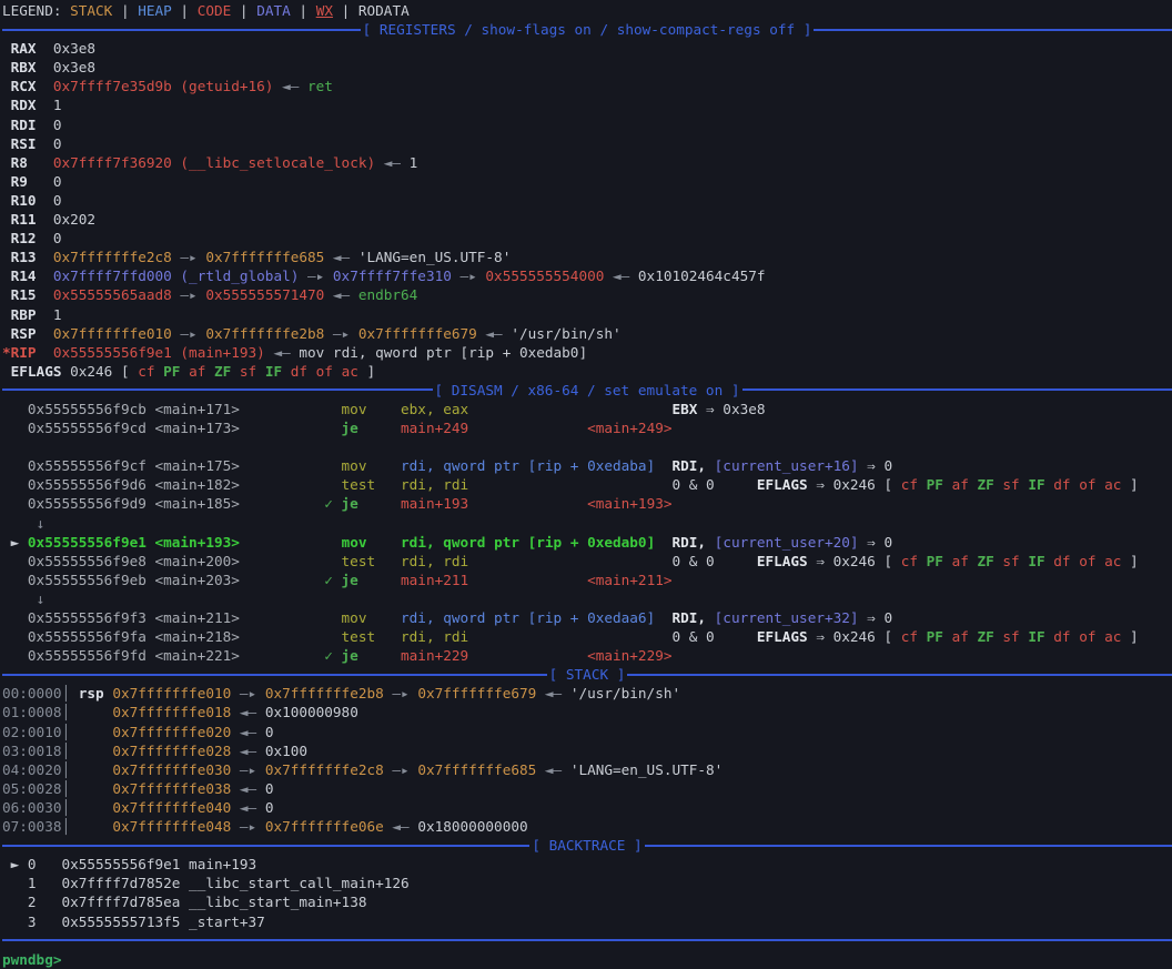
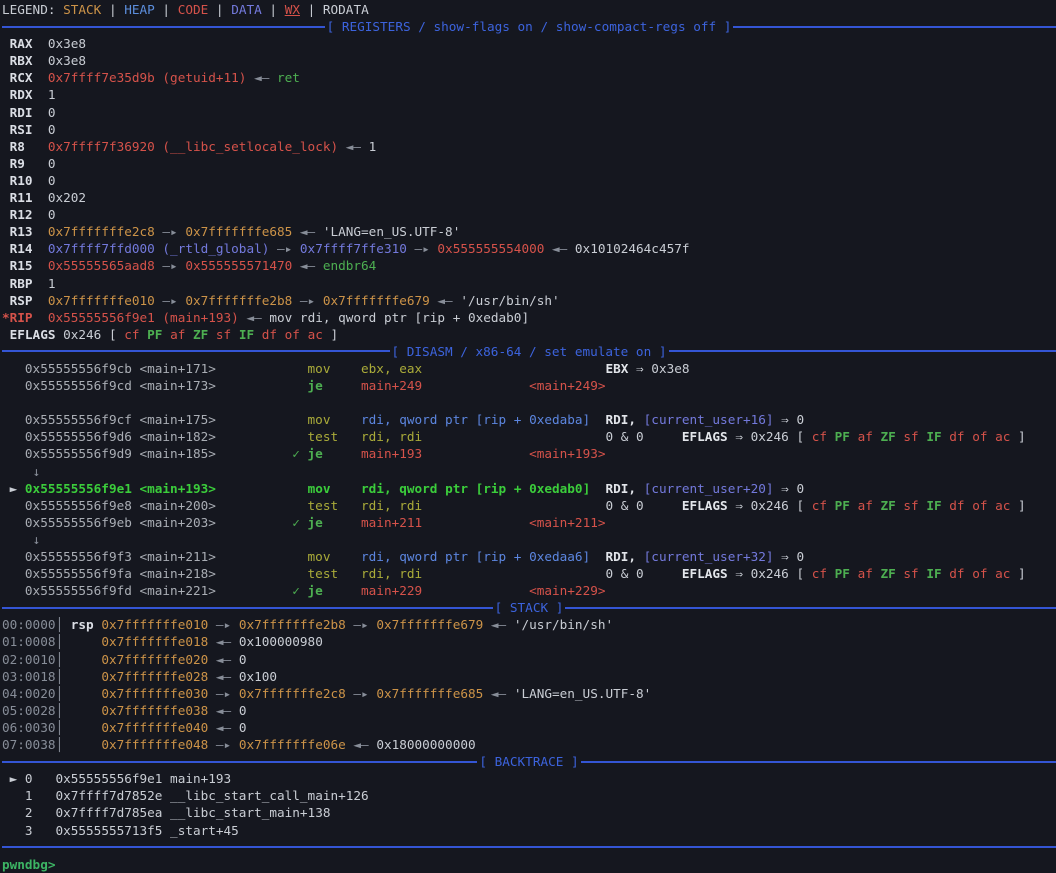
  LEGEND: STACK | HEAP | CODE | DATA | WX | RODATA
  [ REGISTERS / show-flags on / show-compact-regs off ]
  RAX 0x3e8
  RBX 0x3e8
- RCX 0x7ffff7e35d9b (getuid+16) ◄— ret
+ RCX 0x7ffff7e35d9b (getuid+11) ◄— ret
  RDX 1
  RDI 0
  RSI 0
  R8 0x7ffff7f36920 (__libc_setlocale_lock) ◄— 1
  R9 0
  R10 0
  R11 0x202
  R12 0
  R13 0x7fffffffe2c8 —▸ 0x7fffffffe685 ◄— 'LANG=en_US.UTF-8'
  R14 0x7ffff7ffd000 (_rtld_global) —▸ 0x7ffff7ffe310 —▸ 0x555555554000 ◄— 0x10102464c457f
  R15 0x55555565aad8 —▸ 0x555555571470 ◄— endbr64
  RBP 1
  RSP 0x7fffffffe010 —▸ 0x7fffffffe2b8 —▸ 0x7fffffffe679 ◄— '/usr/bin/sh'
  *RIP 0x55555556f9e1 (main+193) ◄— mov rdi, qword ptr [rip + 0xedab0]
  EFLAGS 0x246 [ cf PF af ZF sf IF df of ac ]
  [ DISASM / x86-64 / set emulate on ]
  0x55555556f9cb <main+171> mov ebx, eax EBX ⇒ 0x3e8
  0x55555556f9cd <main+173> je main+249 <main+249>
  0x55555556f9cf <main+175> mov rdi, qword ptr [rip + 0xedaba] RDI, [current_user+16] ⇒ 0
  0x55555556f9d6 <main+182> test rdi, rdi 0 & 0 EFLAGS ⇒ 0x246 [ cf PF af ZF sf IF df of ac ]
  0x55555556f9d9 <main+185> ✓ je main+193 <main+193>
  ↓
  ► 0x55555556f9e1 <main+193> mov rdi, qword ptr [rip + 0xedab0] RDI, [current_user+20] ⇒ 0
  0x55555556f9e8 <main+200> test rdi, rdi 0 & 0 EFLAGS ⇒ 0x246 [ cf PF af ZF sf IF df of ac ]
  0x55555556f9eb <main+203> ✓ je main+211 <main+211>
  ↓
  0x55555556f9f3 <main+211> mov rdi, qword ptr [rip + 0xedaa6] RDI, [current_user+32] ⇒ 0
  0x55555556f9fa <main+218> test rdi, rdi 0 & 0 EFLAGS ⇒ 0x246 [ cf PF af ZF sf IF df of ac ]
  0x55555556f9fd <main+221> ✓ je main+229 <main+229>
  [ STACK ]
  00:0000│ rsp 0x7fffffffe010 —▸ 0x7fffffffe2b8 —▸ 0x7fffffffe679 ◄— '/usr/bin/sh'
  01:0008│ 0x7fffffffe018 ◄— 0x100000980
  02:0010│ 0x7fffffffe020 ◄— 0
  03:0018│ 0x7fffffffe028 ◄— 0x100
  04:0020│ 0x7fffffffe030 —▸ 0x7fffffffe2c8 —▸ 0x7fffffffe685 ◄— 'LANG=en_US.UTF-8'
  05:0028│ 0x7fffffffe038 ◄— 0
  06:0030│ 0x7fffffffe040 ◄— 0
  07:0038│ 0x7fffffffe048 —▸ 0x7fffffffe06e ◄— 0x18000000000
  [ BACKTRACE ]
  ► 0 0x55555556f9e1 main+193
  1 0x7ffff7d7852e __libc_start_call_main+126
  2 0x7ffff7d785ea __libc_start_main+138
- 3 0x5555555713f5 _start+37
+ 3 0x5555555713f5 _start+45
  pwndbg>
